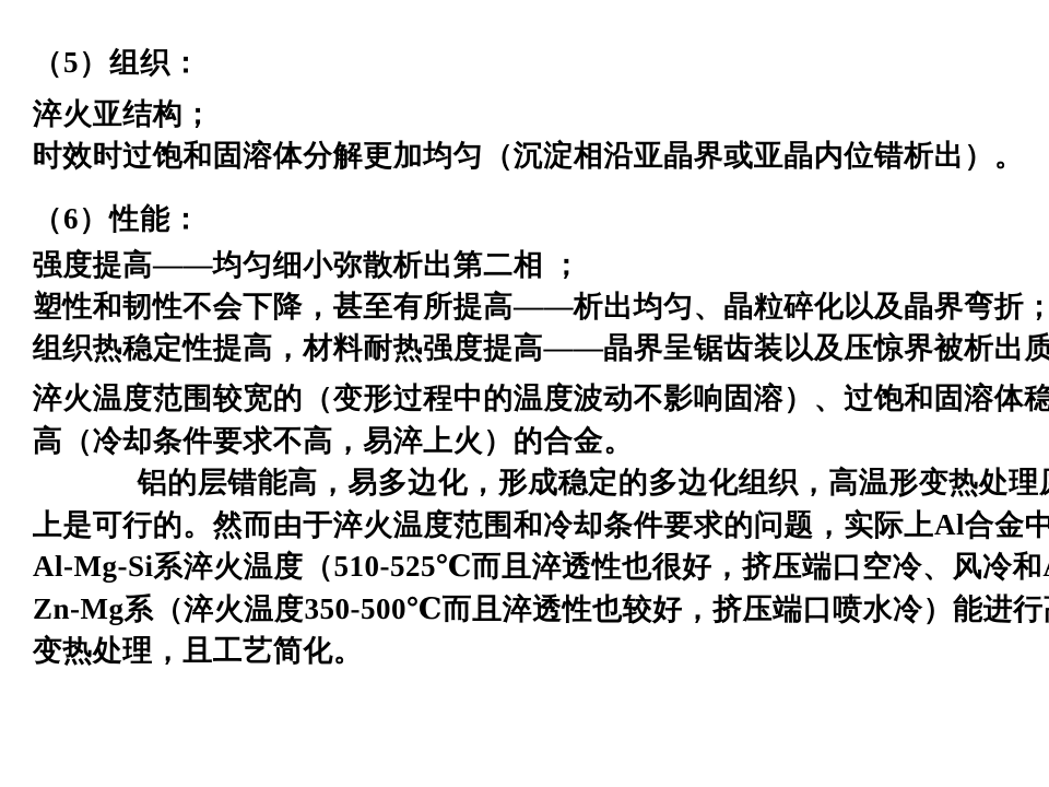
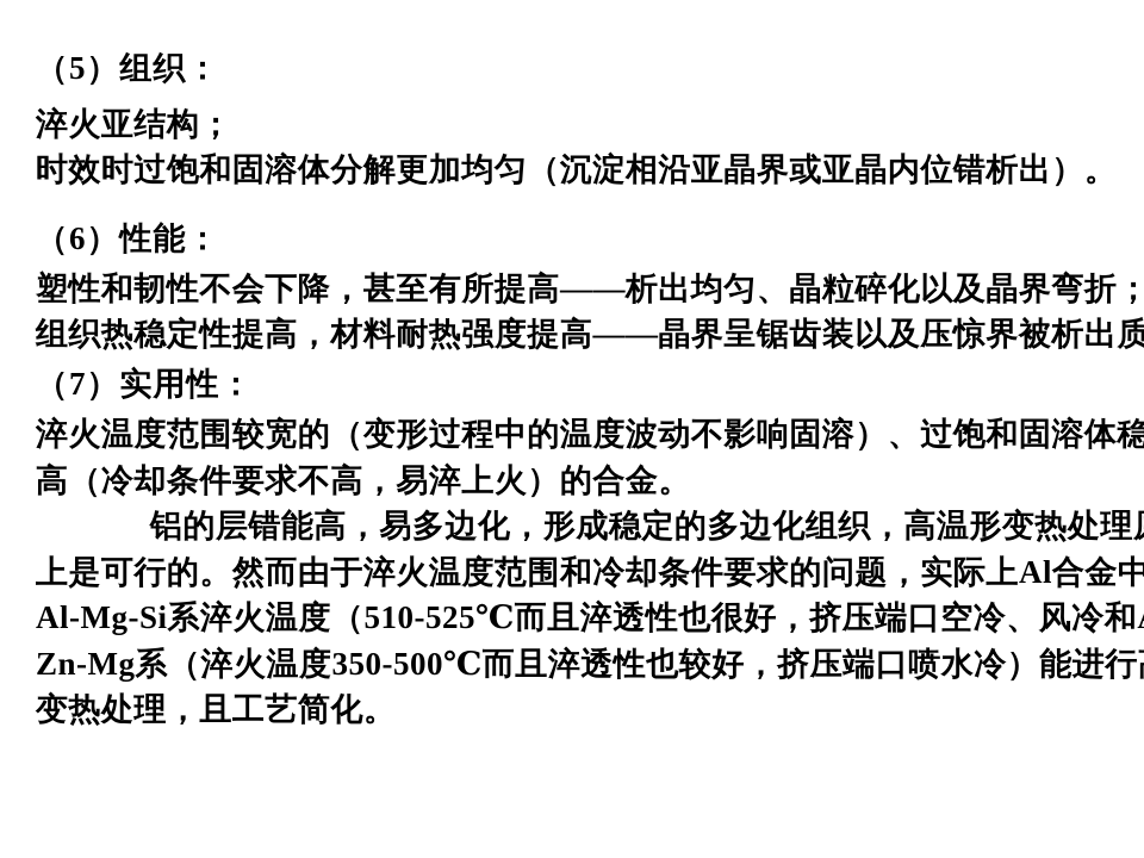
  （5）组织：
  淬火亚结构；
  时效时过饱和固溶体分解更加均匀（沉淀相沿亚晶界或亚晶内位错析出）。
  （6）性能：
- 强度提高——均匀细小弥散析出第二相 ；
  塑性和韧性不会下降，甚至有所提高——析出均匀、晶粒碎化以及晶界弯折；
  组织热稳定性提高，材料耐热强度提高——晶界呈锯齿装以及压惊界被析出质
+ （7）实用性：
  淬火温度范围较宽的（变形过程中的温度波动不影响固溶）、过饱和固溶体稳
  高（冷却条件要求不高，易淬上火）的合金。
  铝的层错能高，易多边化，形成稳定的多边化组织，高温形变热处理
  上是可行的。然而由于淬火温度范围和冷却条件要求的问题，实际上Al合金中
  Al-Mg-Si系淬火温度（510-525℃而且淬透性也很好，挤压端口空冷、风冷和
  Zn-Mg系（淬火温度350-500℃而且淬透性也较好，挤压端口喷水冷）能进行
  变热处理，且工艺简化。
